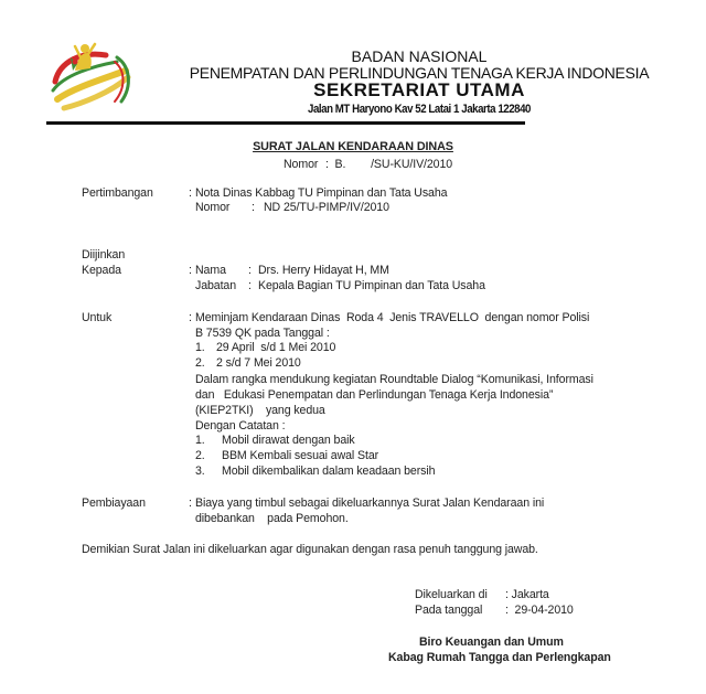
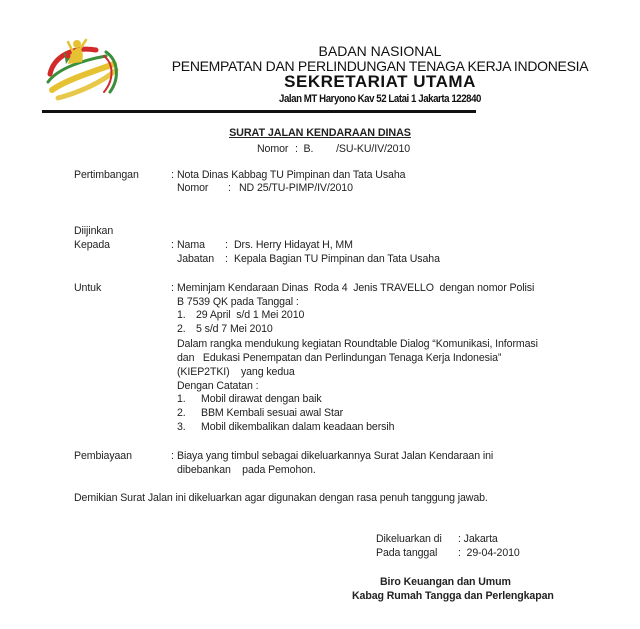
  BADAN NASIONAL
  PENEMPATAN DAN PERLINDUNGAN TENAGA KERJA INDONESIA
  SEKRETARIAT UTAMA
  Jalan MT Haryono Kav 52 Latai 1 Jakarta 122840
  SURAT JALAN KENDARAAN DINAS
  Nomor
  : B. /SU-KU/IV/2010
  Pertimbangan
  :
  Nota Dinas Kabbag TU Pimpinan dan Tata Usaha
  Nomor
  :
  ND 25/TU-PIMP/IV/2010
  Diijinkan
  Kepada
  :
  Nama
  :
  Drs. Herry Hidayat H, MM
  Jabatan
  :
  Kepala Bagian TU Pimpinan dan Tata Usaha
  Untuk
  :
  Meminjam Kendaraan Dinas Roda 4 Jenis TRAVELLO dengan nomor Polisi
  B 7539 QK pada Tanggal :
  1.
  29 April s/d 1 Mei 2010
  2.
- 2 s/d 7 Mei 2010
+ 5 s/d 7 Mei 2010
  Dalam rangka mendukung kegiatan Roundtable Dialog “Komunikasi, Informasi
  dan Edukasi Penempatan dan Perlindungan Tenaga Kerja Indonesia”
  (KIEP2TKI) yang kedua
  Dengan Catatan :
  1.
  Mobil dirawat dengan baik
  2.
  BBM Kembali sesuai awal Star
  3.
  Mobil dikembalikan dalam keadaan bersih
  Pembiayaan
  :
  Biaya yang timbul sebagai dikeluarkannya Surat Jalan Kendaraan ini
  dibebankan pada Pemohon.
  Demikian Surat Jalan ini dikeluarkan agar digunakan dengan rasa penuh tanggung jawab.
  Dikeluarkan di
  : Jakarta
  Pada tanggal
  : 29-04-2010
  Biro Keuangan dan Umum
  Kabag Rumah Tangga dan Perlengkapan
